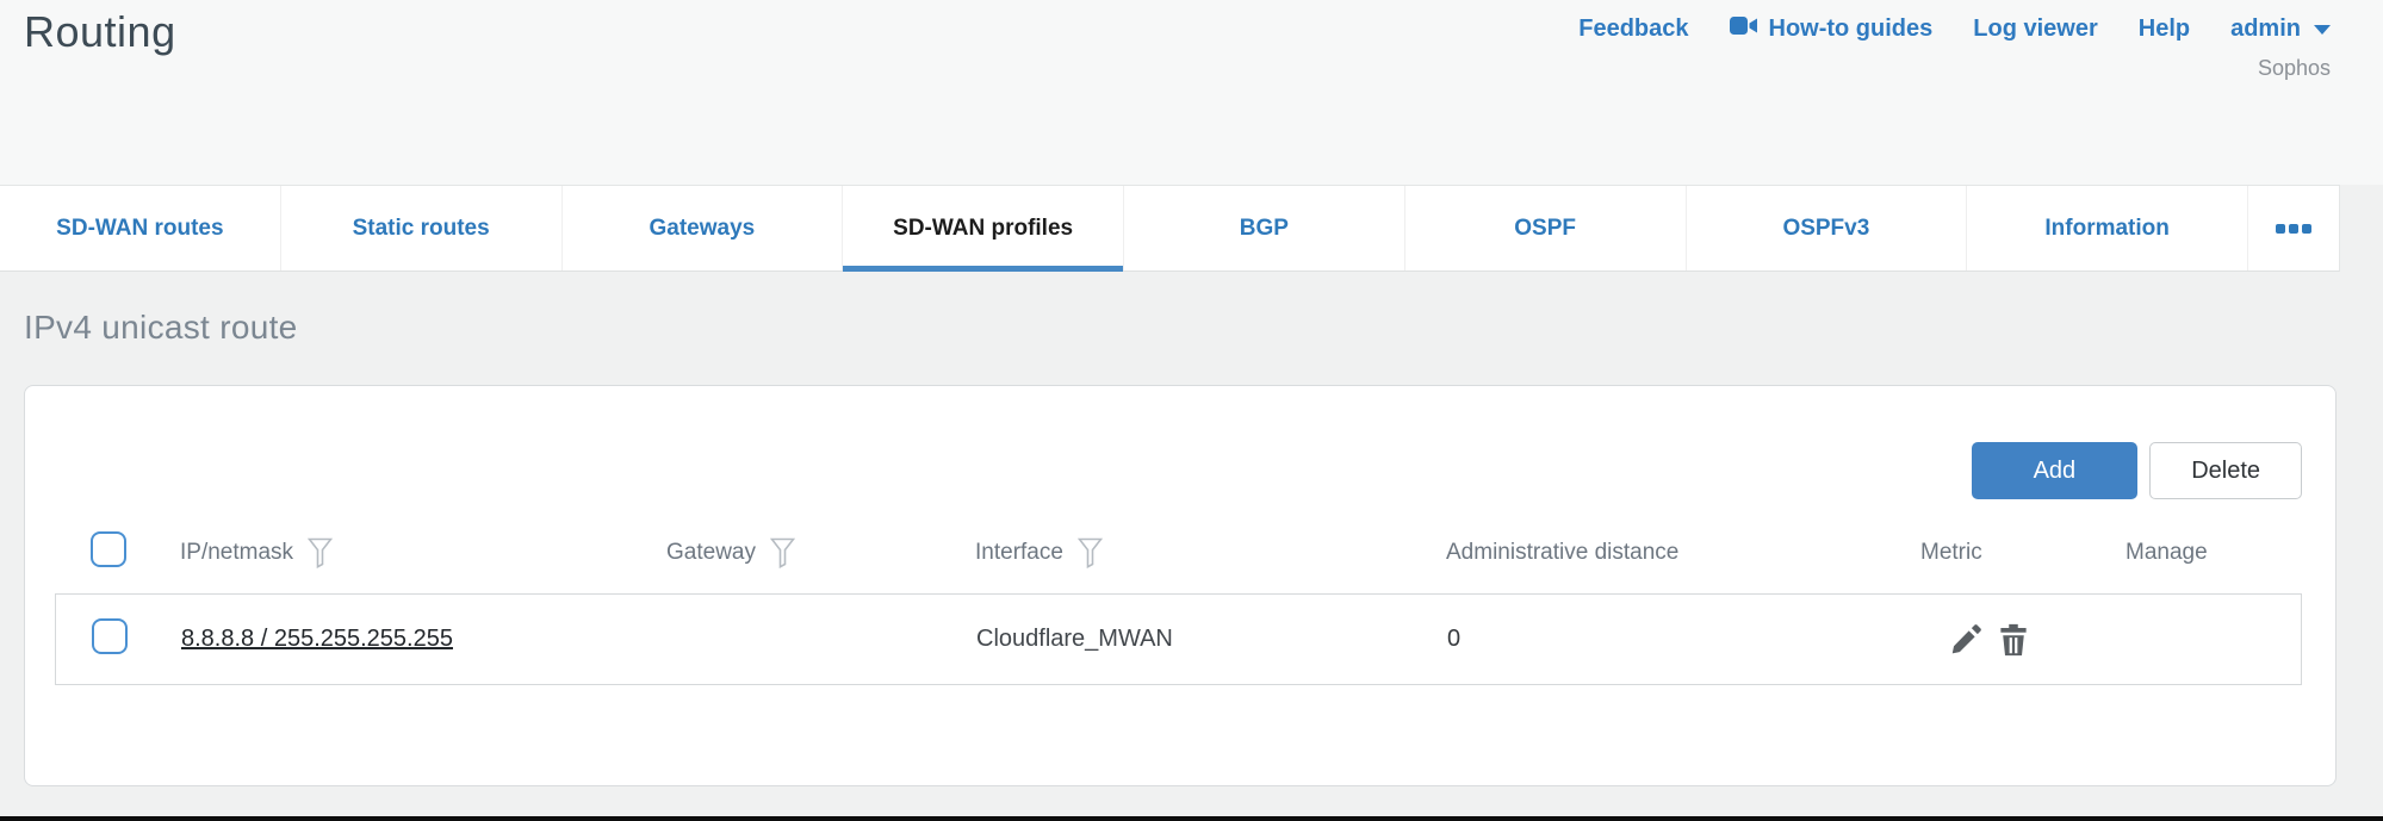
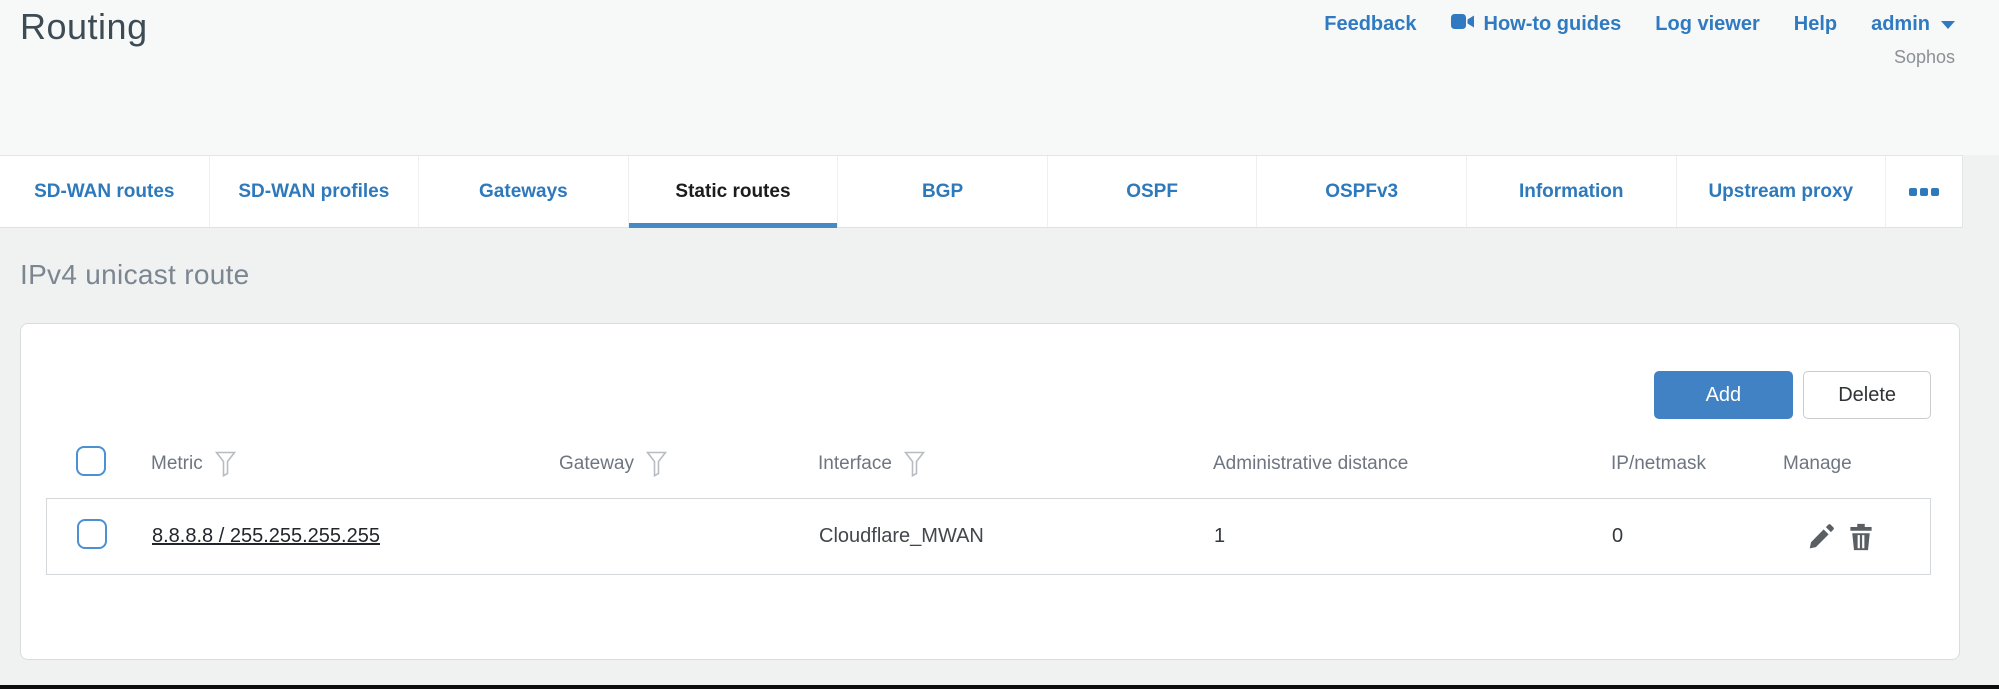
  Routing
  Feedback
  How-to guides
  Log viewer
  Help
  admin
  Sophos
  SD-WAN routes
- Static routes
+ SD-WAN profiles
  Gateways
- SD-WAN profiles
+ Static routes
  BGP
  OSPF
  OSPFv3
  Information
+ Upstream proxy
  IPv4 unicast route
  Add
  Delete
- IP/netmask
+ Metric
  Gateway
  Interface
  Administrative distance
- Metric
+ IP/netmask
  Manage
  8.8.8.8 / 255.255.255.255
  Cloudflare_MWAN
+ 1
  0
